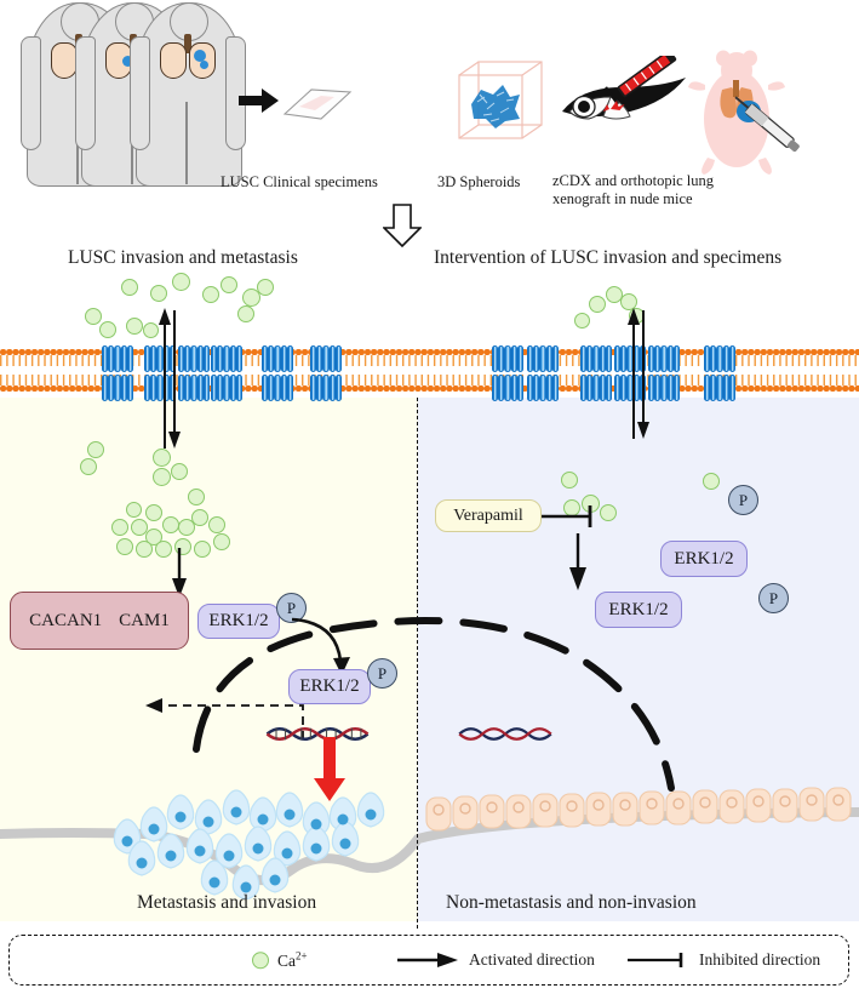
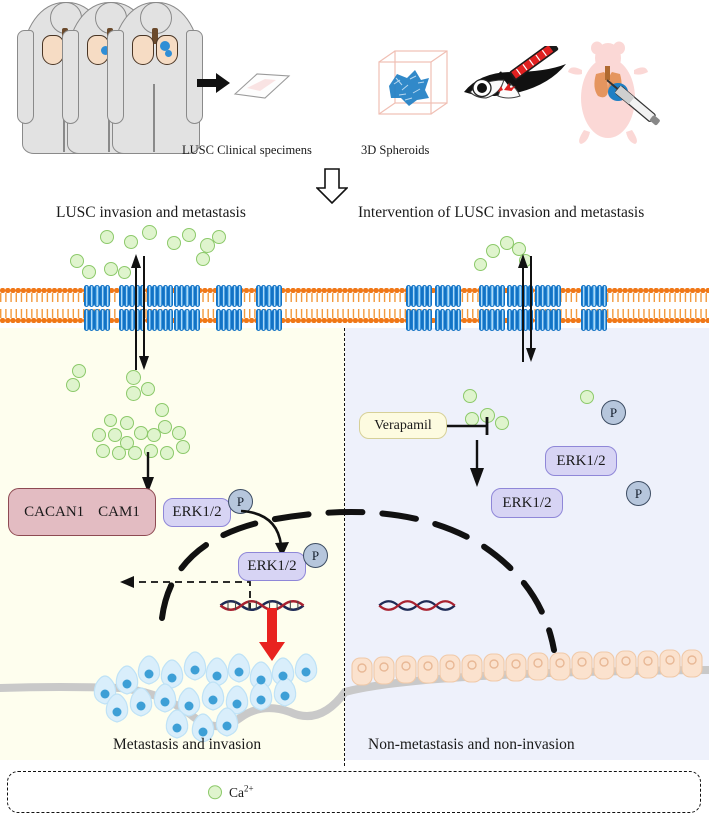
  LUSC Clinical specimens
  3D Spheroids
- zCDX and orthotopic lung xenograft in nude mice
  LUSC invasion and metastasis
- Intervention of LUSC invasion and specimens
+ Intervention of LUSC invasion and metastasis
  CACAN1
  CAM1
  ERK1/2
  P
  ERK1/2
  P
  Verapamil
  ERK1/2
  ERK1/2
  P
  P
  Metastasis and invasion
  Non-metastasis and non-invasion
  Ca2+
- Activated direction
- Inhibited direction
